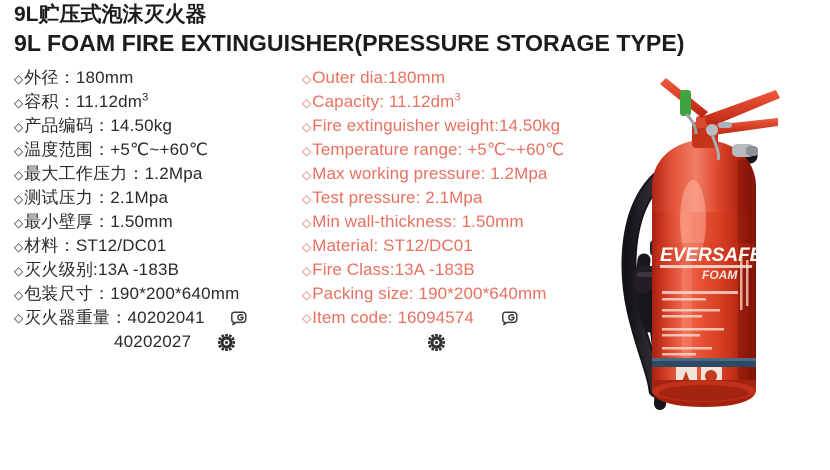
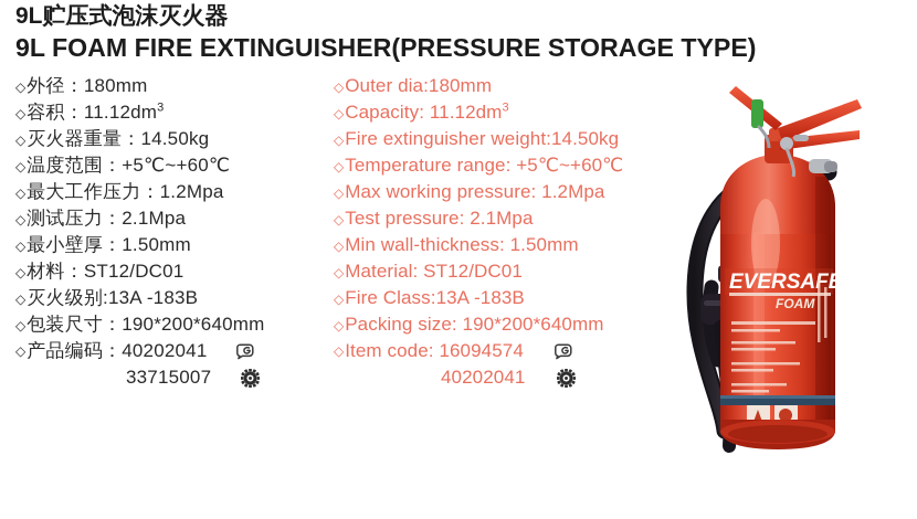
  9L贮压式泡沫灭火器
  9L FOAM FIRE EXTINGUISHER(PRESSURE STORAGE TYPE)
  ◇
  外径：180mm
  ◇
  容积：11.12dm3
  ◇
- 产品编码：14.50kg
+ 灭火器重量：14.50kg
  ◇
  温度范围：+5℃~+60℃
  ◇
  最大工作压力：1.2Mpa
  ◇
  测试压力：2.1Mpa
  ◇
  最小壁厚：1.50mm
  ◇
  材料：ST12/DC01
  ◇
  灭火级别:13A -183B
  ◇
  包装尺寸：190*200*640mm
  ◇
- 灭火器重量：40202041
+ 产品编码：40202041
- 40202027
+ 33715007
  ◇
  Outer dia:180mm
  ◇
  Capacity: 11.12dm3
  ◇
  Fire extinguisher weight:14.50kg
  ◇
  Temperature range: +5℃~+60℃
  ◇
  Max working pressure: 1.2Mpa
  ◇
  Test pressure: 2.1Mpa
  ◇
  Min wall-thickness: 1.50mm
  ◇
  Material: ST12/DC01
  ◇
  Fire Class:13A -183B
  ◇
  Packing size: 190*200*640mm
  ◇
  Item code: 16094574
+ 40202041
  EVERSAFE
  FOAM
